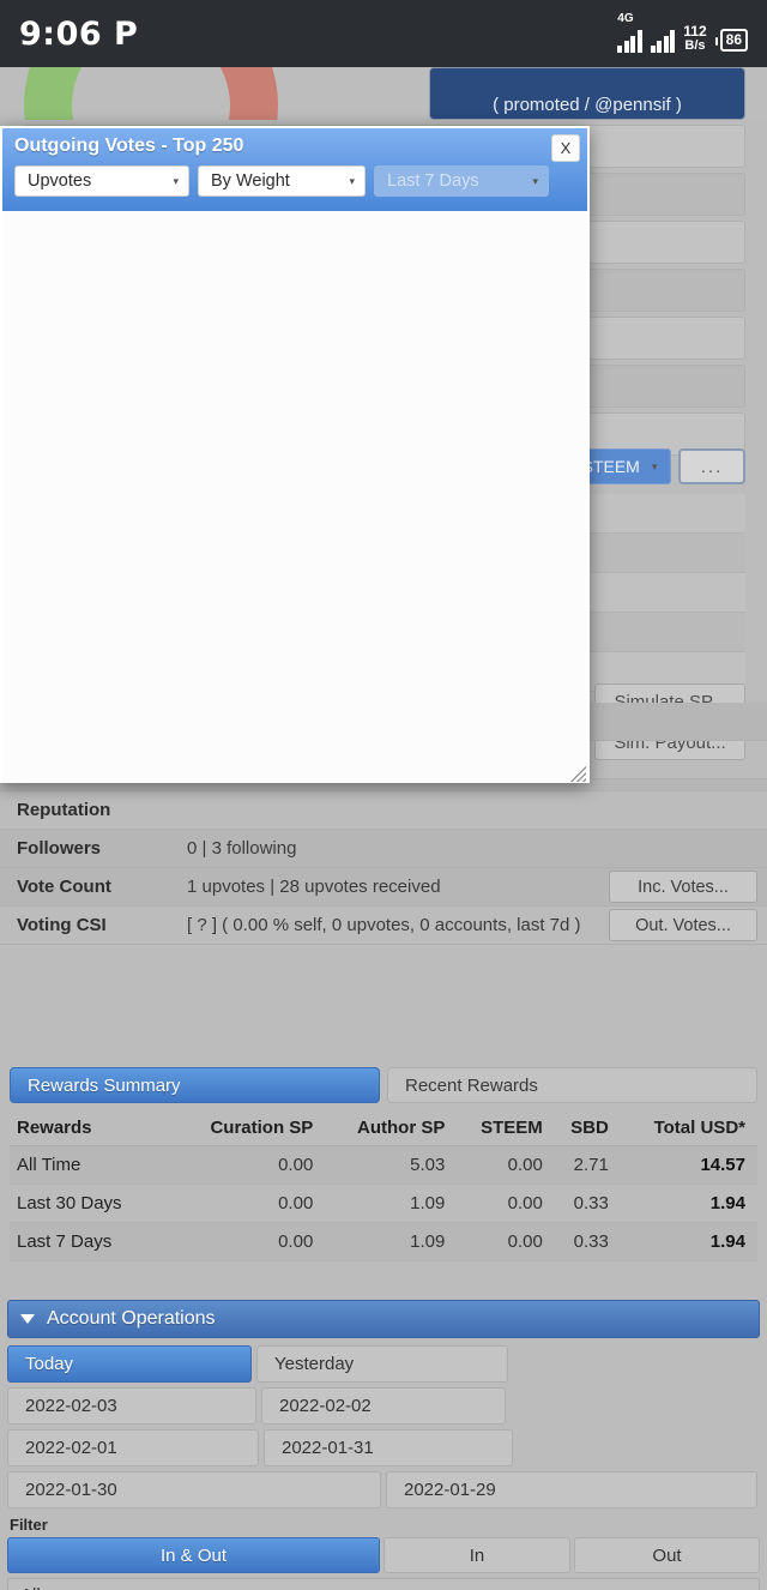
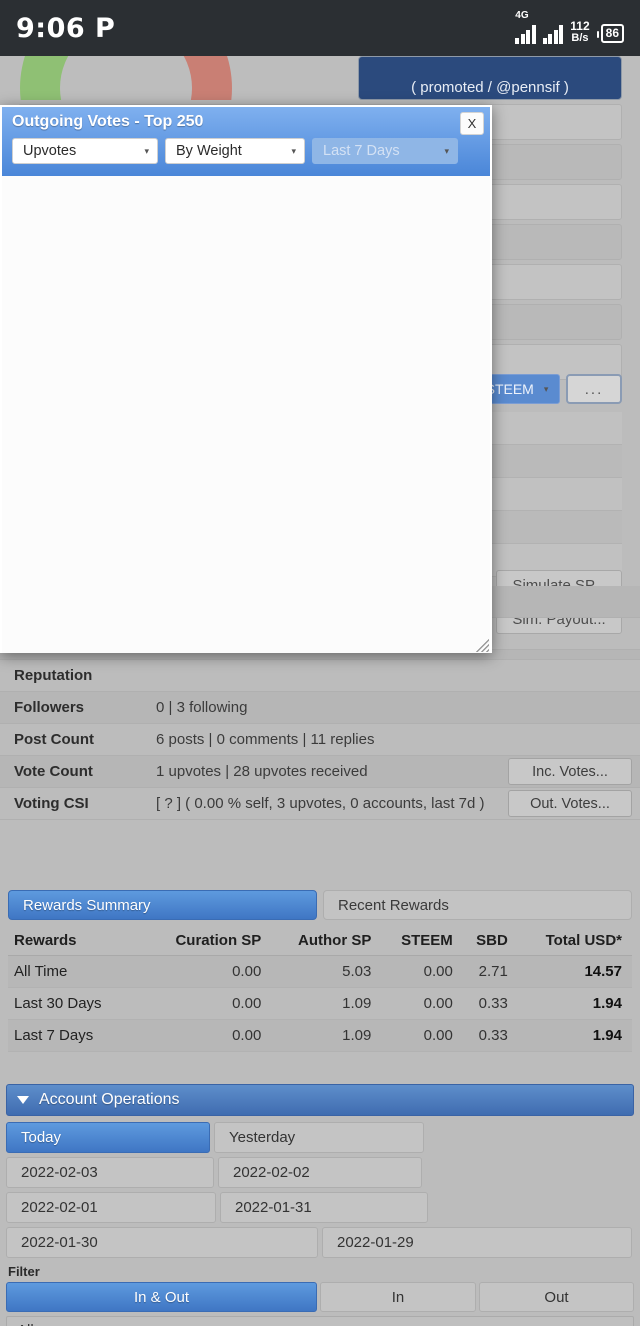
  9:06 P
  4G
  112
  B/s
  86
  ( promoted / @pennsif )
  TEEM
  ▾
  ...
  Simulate SP...
  Sim. Payout...
  Reputation
  Followers
  0 | 3 following
+ Post Count
+ 6 posts | 0 comments | 11 replies
  Vote Count
  1 upvotes | 28 upvotes received
  Inc. Votes...
  Voting CSI
- [ ? ] ( 0.00 % self, 0 upvotes, 0 accounts, last 7d )
+ [ ? ] ( 0.00 % self, 3 upvotes, 0 accounts, last 7d )
  Out. Votes...
  Rewards Summary
  Recent Rewards
  Rewards	Curation SP	Author SP	STEEM	SBD	Total USD*
  All Time	0.00	5.03	0.00	2.71	14.57
  Last 30 Days	0.00	1.09	0.00	0.33	1.94
  Last 7 Days	0.00	1.09	0.00	0.33	1.94
  Account Operations
  Today
  Yesterday
  2022-02-03
  2022-02-02
  2022-02-01
  2022-01-31
  2022-01-30
  2022-01-29
  Filter
  In & Out
  In
  Out
  Outgoing Votes - Top 250
  X
  Upvotes
  ▾
  By Weight
  ▾
  Last 7 Days
  ▾
